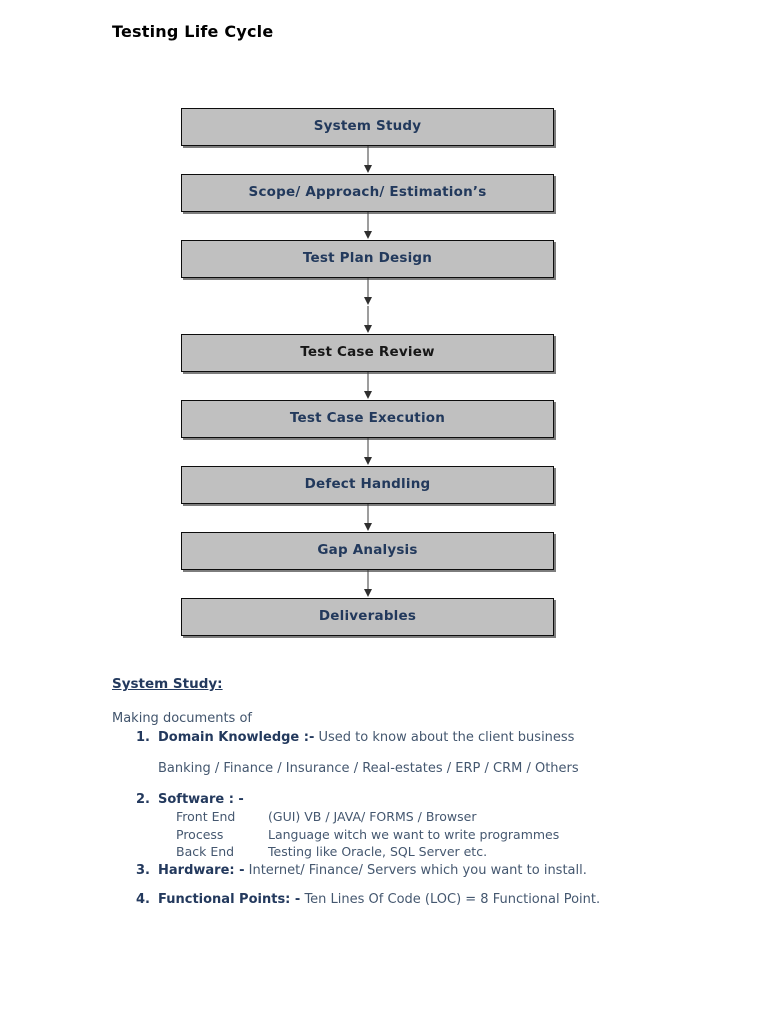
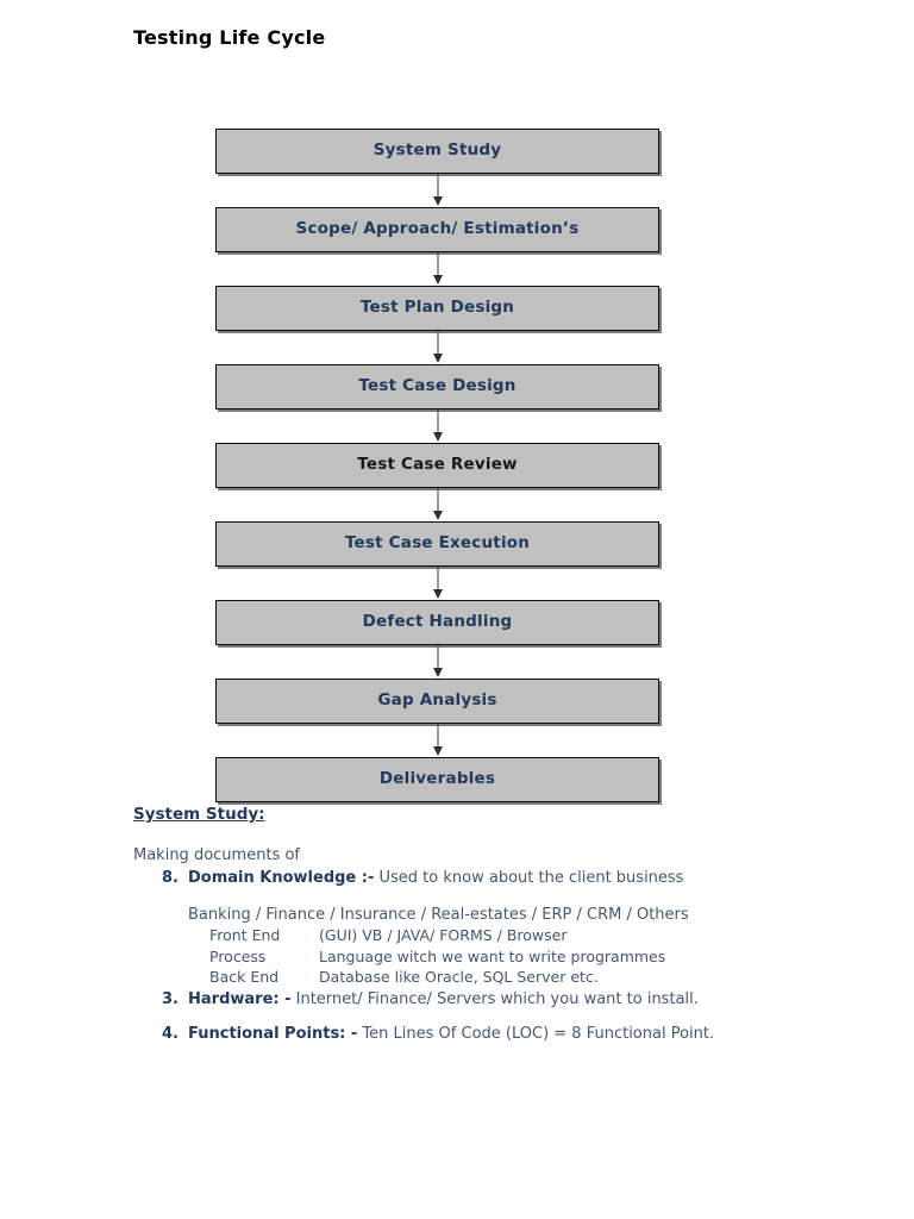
  Testing Life Cycle
  System Study
  Scope/ Approach/ Estimation’s
  Test Plan Design
+ Test Case Design
  Test Case Review
  Test Case Execution
  Defect Handling
  Gap Analysis
  Deliverables
  System Study:
  Making documents of
- 1.
+ 8.
  Domain Knowledge :- Used to know about the client business
  Banking / Finance / Insurance / Real-estates / ERP / CRM / Others
- 2.
- Software : -
  Front End	(GUI) VB / JAVA/ FORMS / Browser
  Process	Language witch we want to write programmes
- Back End	Testing like Oracle, SQL Server etc.
+ Back End	Database like Oracle, SQL Server etc.
  3.
  Hardware: - Internet/ Finance/ Servers which you want to install.
  4.
  Functional Points: - Ten Lines Of Code (LOC) = 8 Functional Point.
